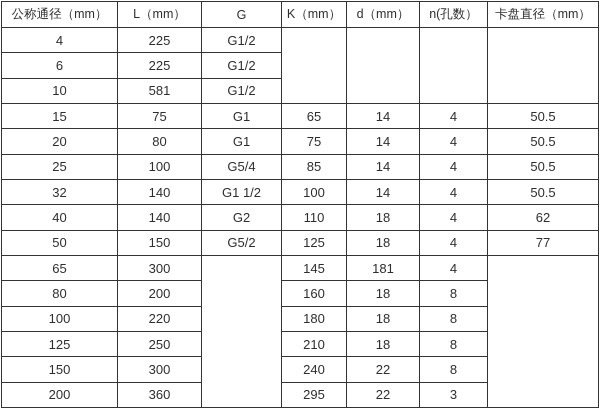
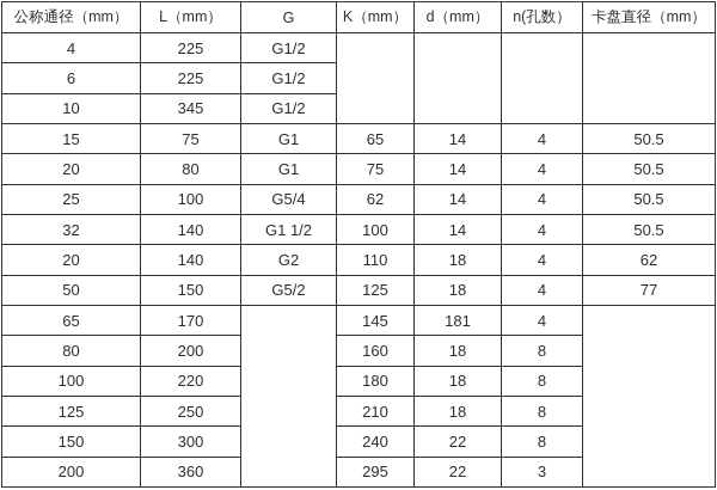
  公称通径（mm）	L（mm）	G	K（mm）	d（mm）	n(孔数）	卡盘直径（mm）
  4	225	G1/2
  6	225	G1/2
- 10	581	G1/2
+ 10	345	G1/2
  15	75	G1	65	14	4	50.5
  20	80	G1	75	14	4	50.5
- 25	100	G5/4	85	14	4	50.5
+ 25	100	G5/4	62	14	4	50.5
  32	140	G1 1/2	100	14	4	50.5
- 40	140	G2	110	18	4	62
+ 20	140	G2	110	18	4	62
  50	150	G5/2	125	18	4	77
- 65	300		145	181	4
+ 65	170		145	181	4
  80	200	160	18	8
  100	220	180	18	8
  125	250	210	18	8
  150	300	240	22	8
  200	360	295	22	3
